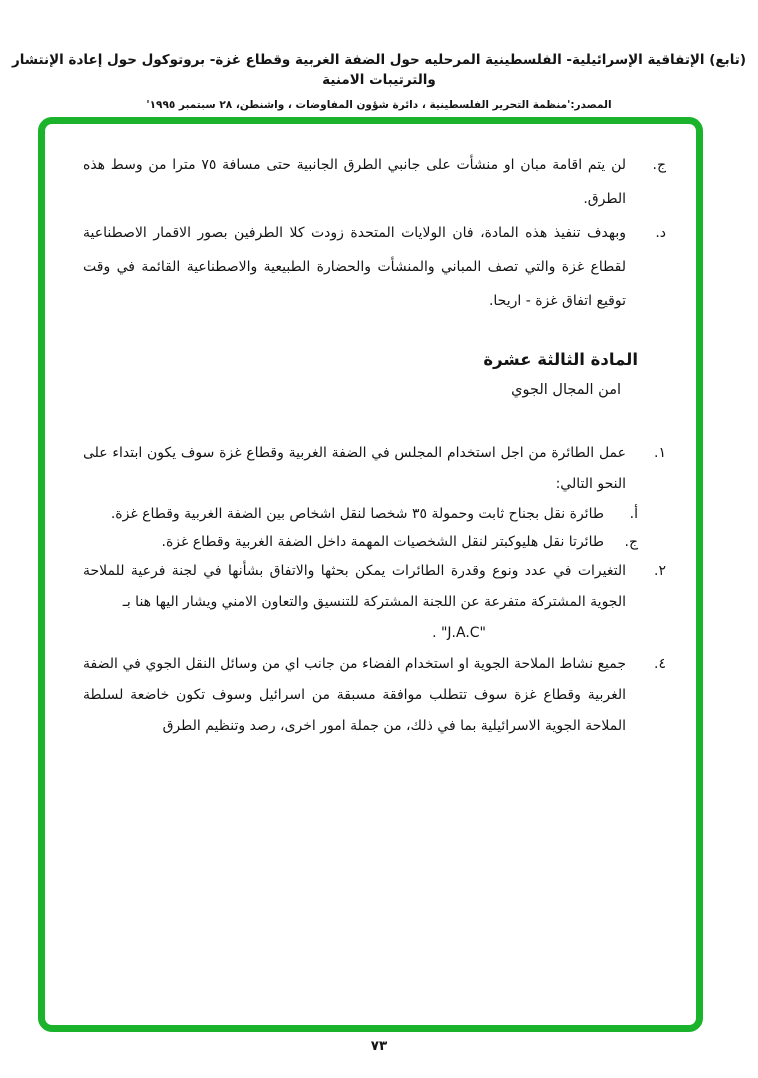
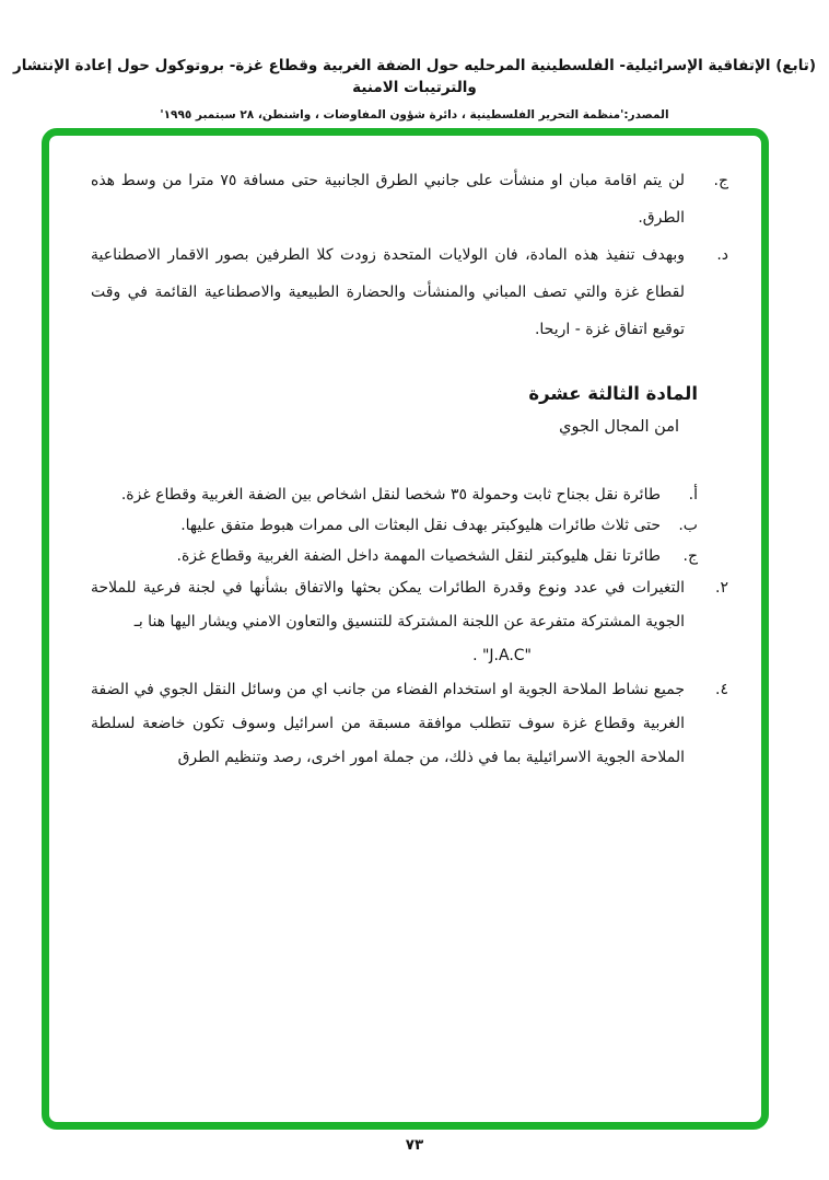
  (تابع) الإتفاقية الإسرائيلية- الفلسطينية المرحليه حول الضفة الغربية وقطاع غزة- بروتوكول حول إعادة الإنتشار والترتيبات الامنية
  المصدر:'منظمة التحرير الفلسطينية ، دائرة شؤون المفاوضات ، واشنطن، ٢٨ سبتمبر ١٩٩٥'
  ج.
  لن يتم اقامة مبان او منشأت على جانبي الطرق الجانبية حتى مسافة ٧٥ مترا من وسط هذه الطرق.
  د.
  وبهدف تنفيذ هذه المادة، فان الولايات المتحدة زودت كلا الطرفين بصور الاقمار الاصطناعية لقطاع غزة والتي تصف المباني والمنشأت والحضارة الطبيعية والاصطناعية القائمة في وقت توقيع اتفاق غزة - اريحا.
  المادة الثالثة عشرة
  امن المجال الجوي
- ١.
- عمل الطائرة من اجل استخدام المجلس في الضفة الغربية وقطاع غزة سوف يكون ابتداء على النحو التالي:
  أ.
  طائرة نقل بجناح ثابت وحمولة ٣٥ شخصا لنقل اشخاص بين الضفة الغربية وقطاع غزة.
+ ب.
+ حتى ثلاث طائرات هليوكبتر بهدف نقل البعثات الى ممرات هبوط متفق عليها.
  ج.
  طائرتا نقل هليوكبتر لنقل الشخصيات المهمة داخل الضفة الغربية وقطاع غزة.
  ٢.
  التغيرات في عدد ونوع وقدرة الطائرات يمكن بحثها والاتفاق بشأنها في لجنة فرعية للملاحة الجوية المشتركة متفرعة عن اللجنة المشتركة للتنسيق والتعاون الامني ويشار اليها هنا بـ
  "J.A.C" .
  ٤.
  جميع نشاط الملاحة الجوية او استخدام الفضاء من جانب اي من وسائل النقل الجوي في الضفة الغربية وقطاع غزة سوف تتطلب موافقة مسبقة من اسرائيل وسوف تكون خاضعة لسلطة الملاحة الجوية الاسرائيلية بما في ذلك، من جملة امور اخرى، رصد وتنظيم الطرق
  ٧٣
